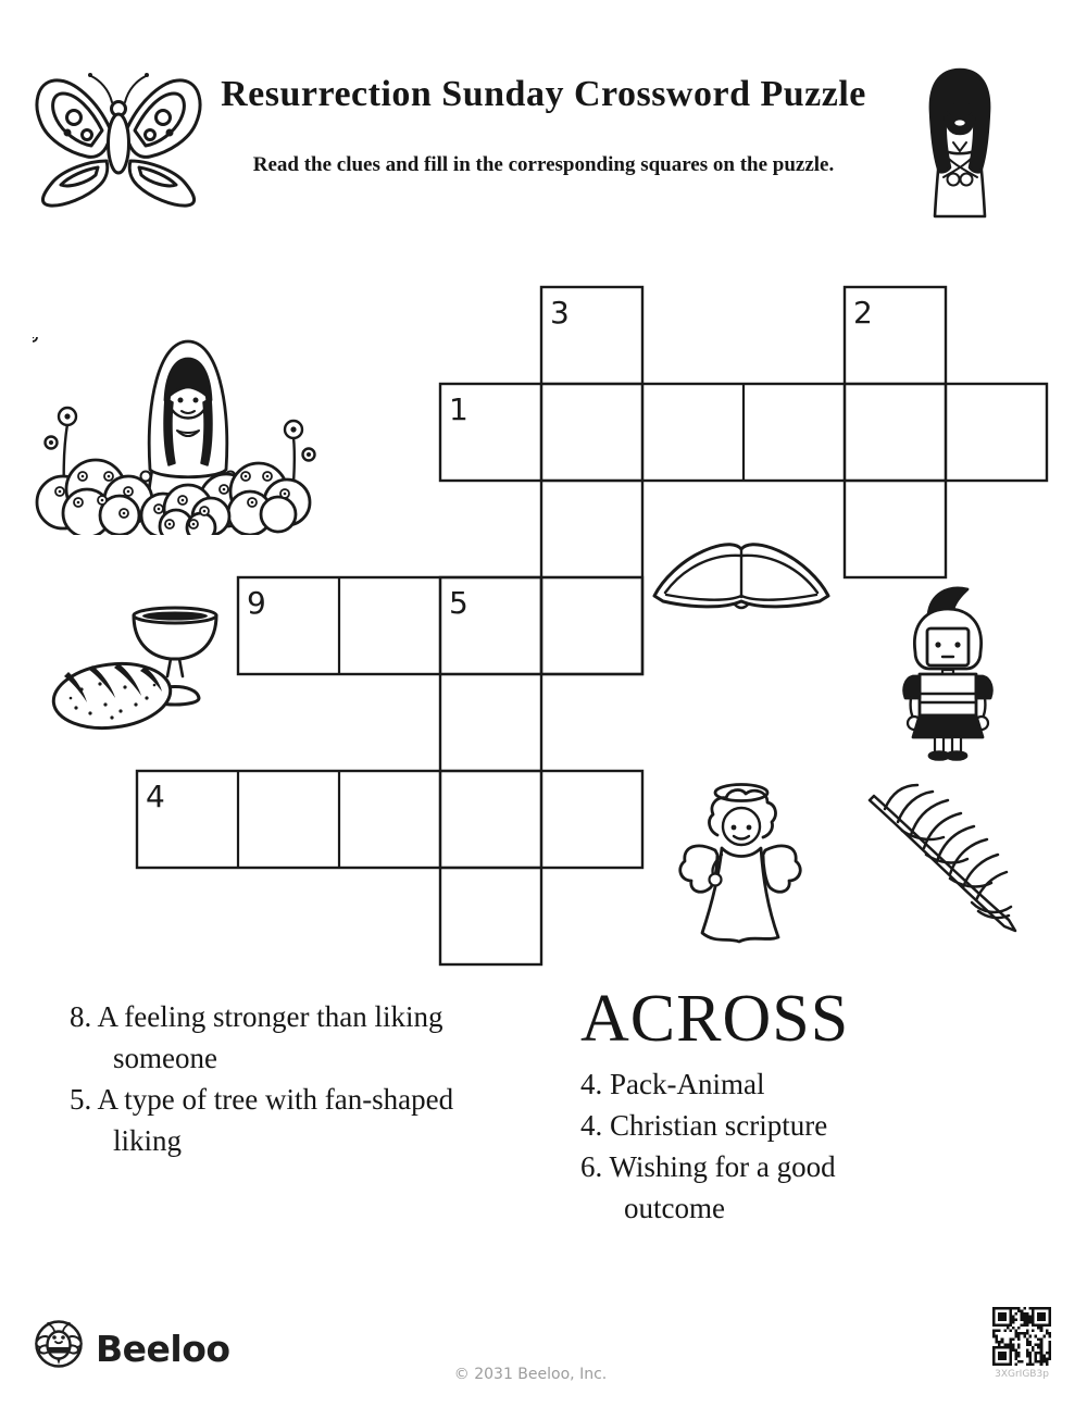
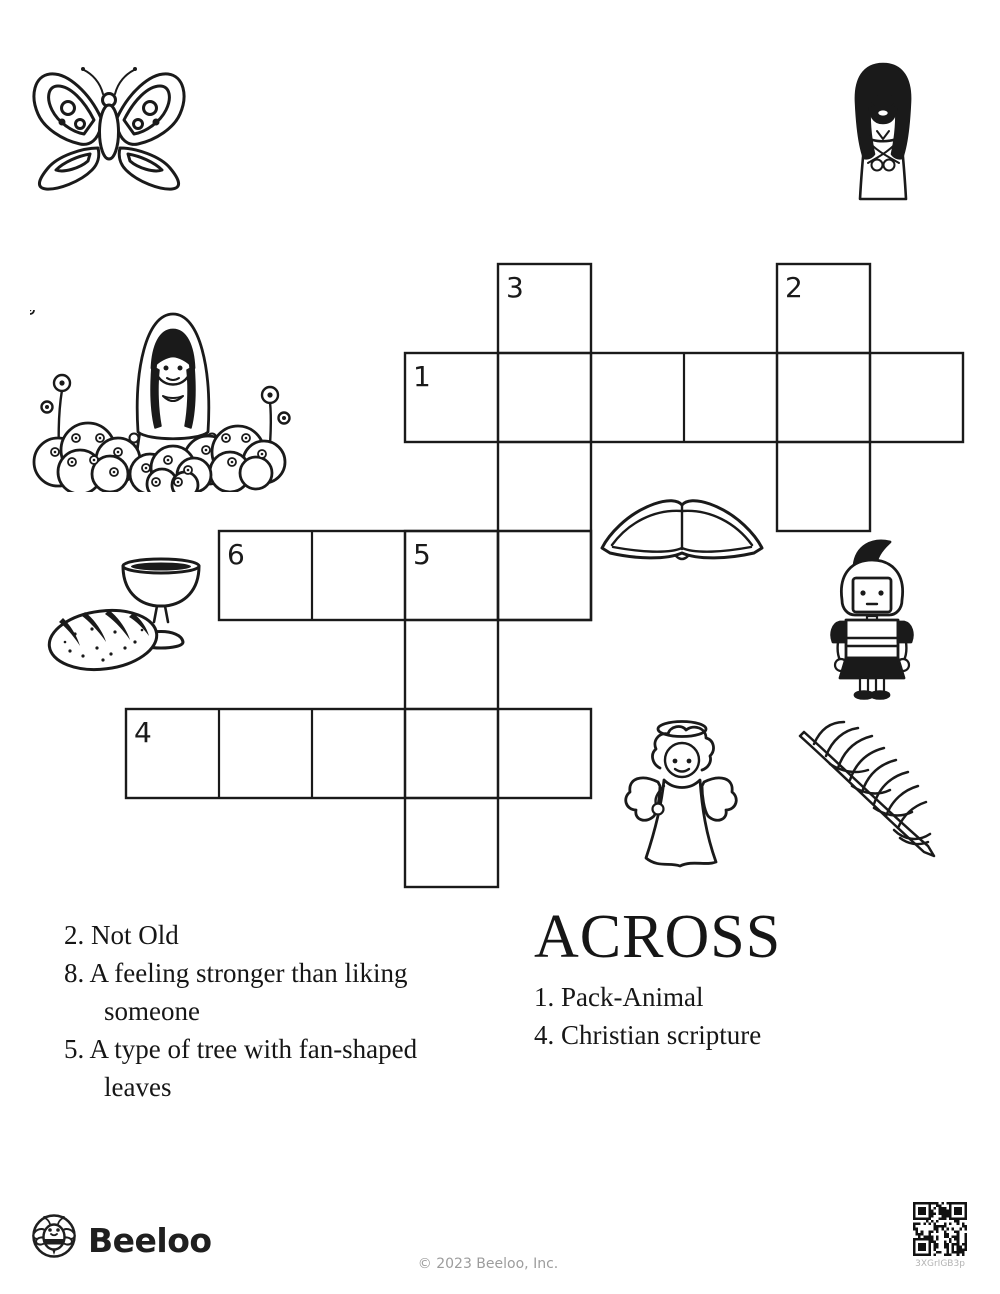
- Resurrection Sunday Crossword Puzzle
- Read the clues and fill in the corresponding squares on the puzzle.
  1
  2
  3
  4
  5
- 9
+ 6
+ 2. Not Old
  8. A feeling stronger than liking someone
- 5. A type of tree with fan-shaped liking
+ 5. A type of tree with fan-shaped leaves
  ACROSS
- 4. Pack-Animal
+ 1. Pack-Animal
  4. Christian scripture
- 6. Wishing for a good outcome
  Beeloo
- © 2031 Beeloo, Inc.
+ © 2023 Beeloo, Inc.
  3XGrIGB3p
